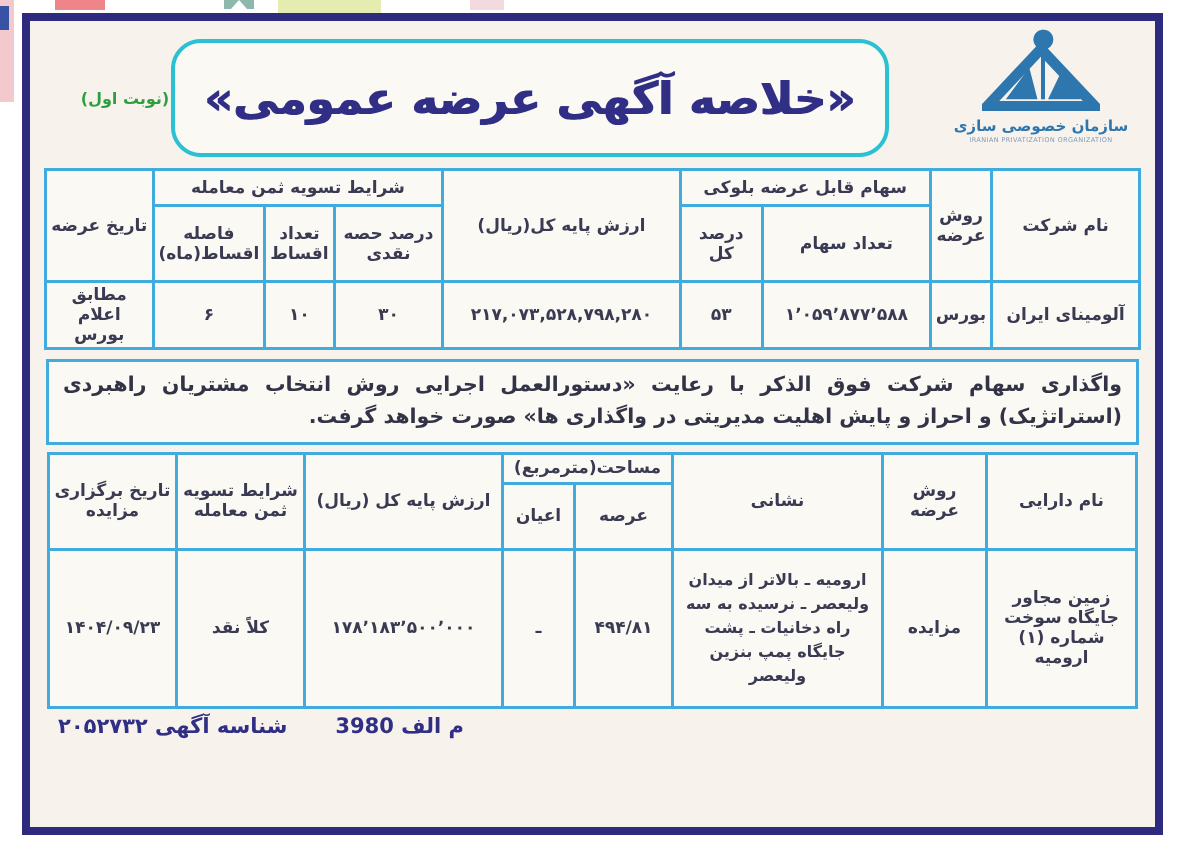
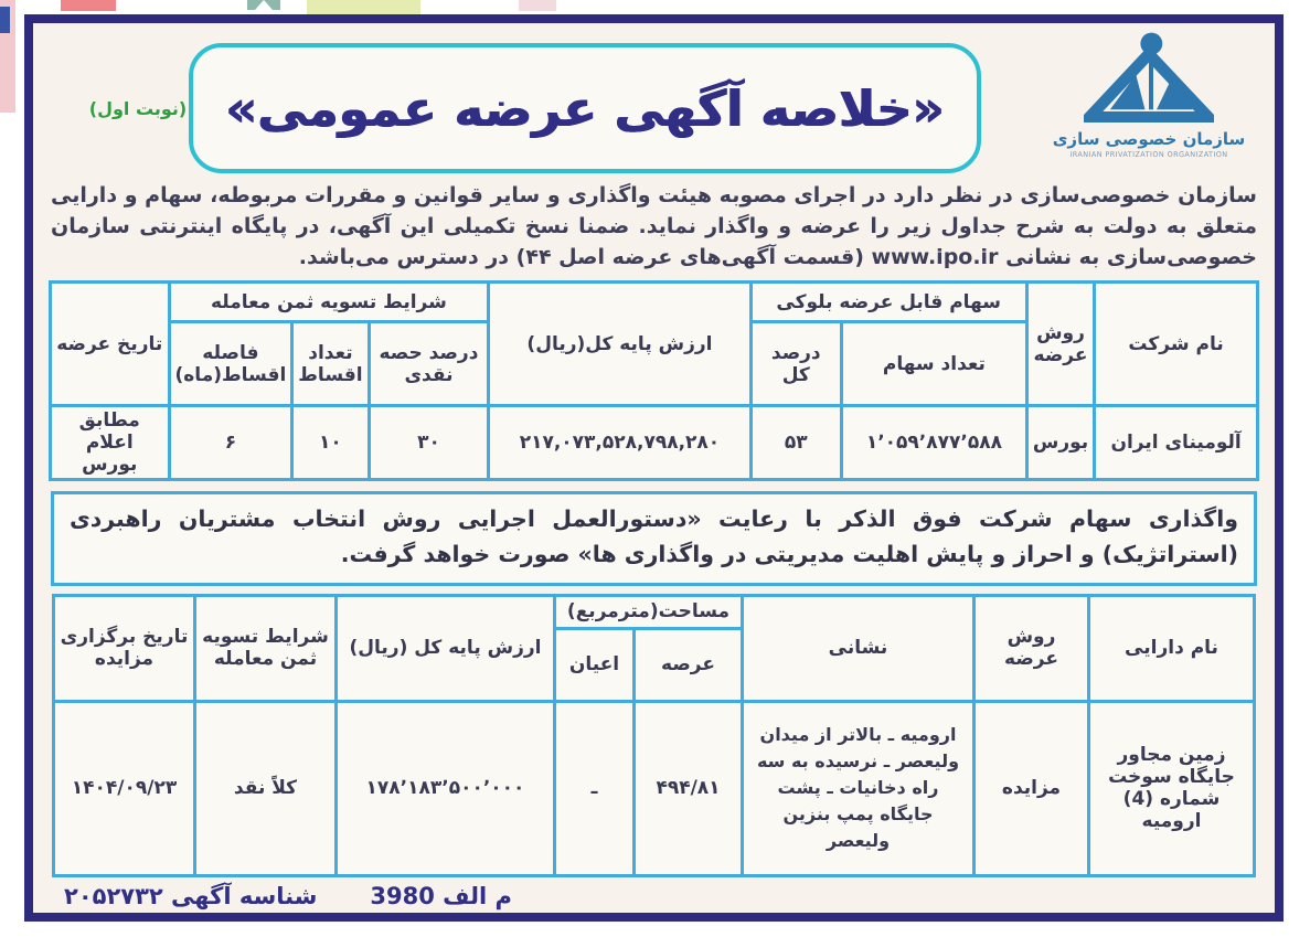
  سازمان خصوصی سازی
  IRANIAN PRIVATIZATION ORGANIZATION
  «خلاصه آگهی عرضه عمومی»
  (نوبت اول)
+ سازمان خصوصی‌سازی در نظر دارد در اجرای مصوبه هیئت واگذاری و سایر قوانین و مقررات مربوطه، سهام و دارایی متعلق به دولت به شرح جداول زیر را عرضه و واگذار نماید. ضمنا نسخ تکمیلی این آگهی، در پایگاه اینترنتی سازمان خصوصی‌سازی به نشانی www.ipo.ir (قسمت آگهیهای عرضه اصل ۴۴) در دسترس می‌باشد.
  نام شرکت	روش عرضه	سهام قابل عرضه بلوکی	ارزش پایه کل(ریال)	شرایط تسویه ثمن معامله	تاریخ عرضه
  تعداد سهام	درصد کل	درصد حصه نقدی	تعداد اقساط	فاصله اقساط(ماه)
  آلومینای ایران	بورس	۱٬۰۵۹٬۸۷۷٬۵۸۸	۵۳	۲۱۷,۰۷۳,۵۲۸,۷۹۸,۲۸۰	۳۰	۱۰	۶	مطابق اعلام بورس
  واگذاری سهام شرکت فوق الذکر با رعایت «دستورالعمل اجرایی روش انتخاب مشتریان راهبردی (استراتژیک) و احراز و پایش اهلیت مدیریتی در واگذاری ها» صورت خواهد گرفت.
  نام دارایی	روش عرضه	نشانی	مساحت(مترمربع)	ارزش پایه کل (ریال)	شرایط تسویه ثمن معامله	تاریخ برگزاری مزایده
  عرصه	اعیان
- زمین مجاور جایگاه سوخت شماره (۱) ارومیه	مزایده	ارومیه ـ بالاتر از میدان ولیعصر ـ نرسیده به سه راه دخانیات ـ پشت جایگاه پمپ بنزین ولیعصر	۴۹۴/۸۱	ـ	۱۷۸٬۱۸۳٬۵۰۰٬۰۰۰	کلاً نقد	۱۴۰۴/۰۹/۲۳
+ زمین مجاور جایگاه سوخت شماره (4) ارومیه	مزایده	ارومیه ـ بالاتر از میدان ولیعصر ـ نرسیده به سه راه دخانیات ـ پشت جایگاه پمپ بنزین ولیعصر	۴۹۴/۸۱	ـ	۱۷۸٬۱۸۳٬۵۰۰٬۰۰۰	کلاً نقد	۱۴۰۴/۰۹/۲۳
  م الف 3980
  شناسه آگهی ۲۰۵۲۷۳۲
